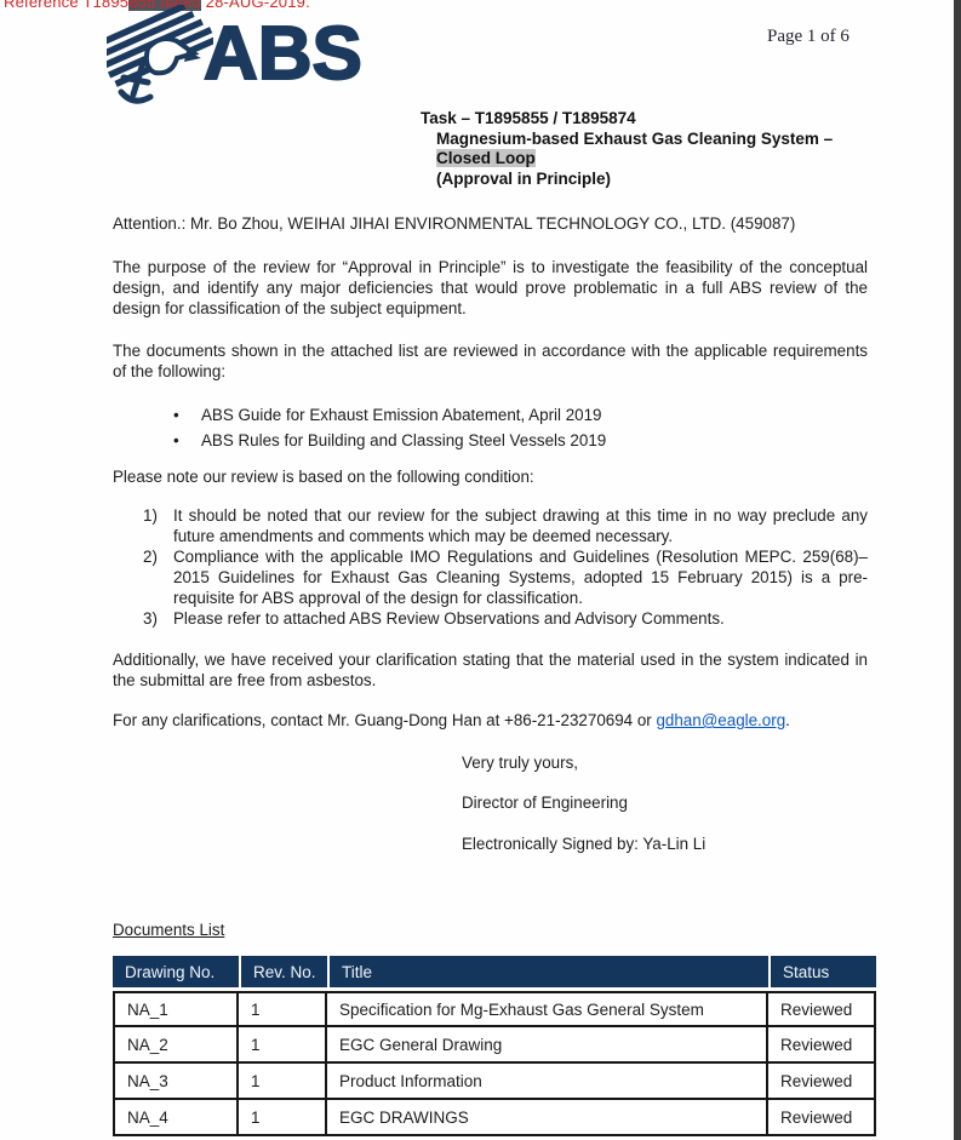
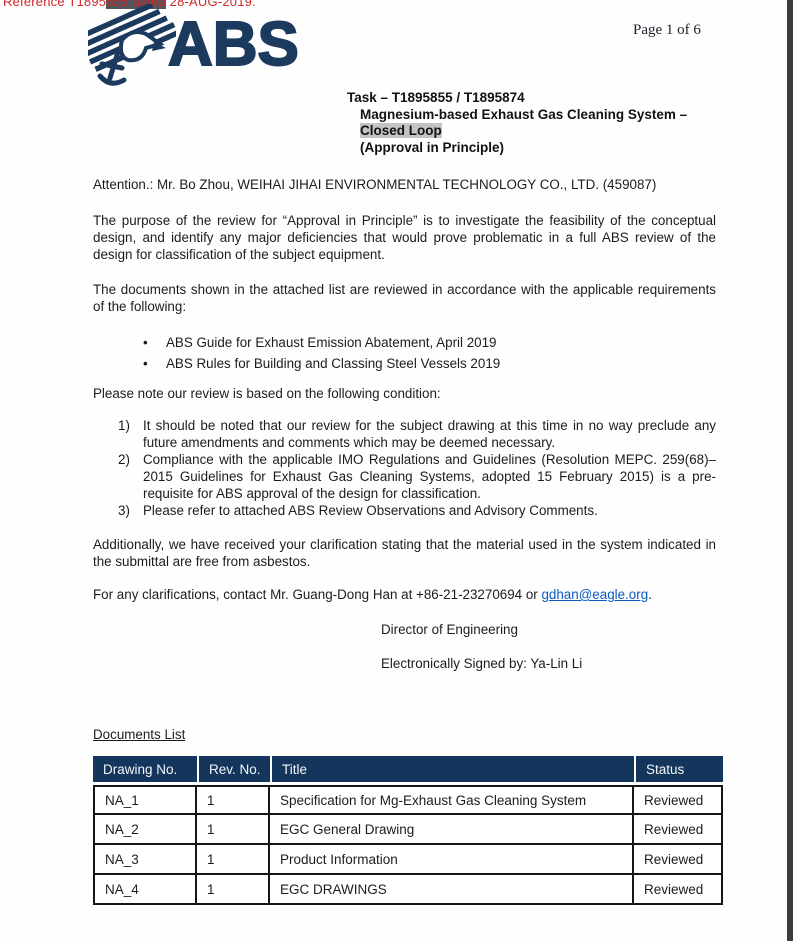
  Reference T1895855 dated 28-AUG-2019.
  ABS
  Page 1 of 6
  Task – T1895855 / T1895874
  Magnesium-based Exhaust Gas Cleaning System –
  Closed Loop
  (Approval in Principle)
  Attention.: Mr. Bo Zhou, WEIHAI JIHAI ENVIRONMENTAL TECHNOLOGY CO., LTD. (459087)
  The purpose of the review for “Approval in Principle” is to investigate the feasibility of the conceptual design, and identify any major deficiencies that would prove problematic in a full ABS review of the design for classification of the subject equipment.
  The documents shown in the attached list are reviewed in accordance with the applicable requirements of the following:
  •
  ABS Guide for Exhaust Emission Abatement, April 2019
  •
  ABS Rules for Building and Classing Steel Vessels 2019
  Please note our review is based on the following condition:
  1)
  It should be noted that our review for the subject drawing at this time in no way preclude any future amendments and comments which may be deemed necessary.
  2)
  Compliance with the applicable IMO Regulations and Guidelines (Resolution MEPC. 259(68)– 2015 Guidelines for Exhaust Gas Cleaning Systems, adopted 15 February 2015) is a pre-requisite for ABS approval of the design for classification.
  3)
  Please refer to attached ABS Review Observations and Advisory Comments.
  Additionally, we have received your clarification stating that the material used in the system indicated in the submittal are free from asbestos.
  For any clarifications, contact Mr. Guang-Dong Han at +86-21-23270694 or gdhan@eagle.org.
- Very truly yours,
  Director of Engineering
  Electronically Signed by: Ya-Lin Li
  Documents List
  Drawing No.	Rev. No.	Title	Status
- NA_1	1	Specification for Mg-Exhaust Gas General System	Reviewed
+ NA_1	1	Specification for Mg-Exhaust Gas Cleaning System	Reviewed
  NA_2	1	EGC General Drawing	Reviewed
  NA_3	1	Product Information	Reviewed
  NA_4	1	EGC DRAWINGS	Reviewed
